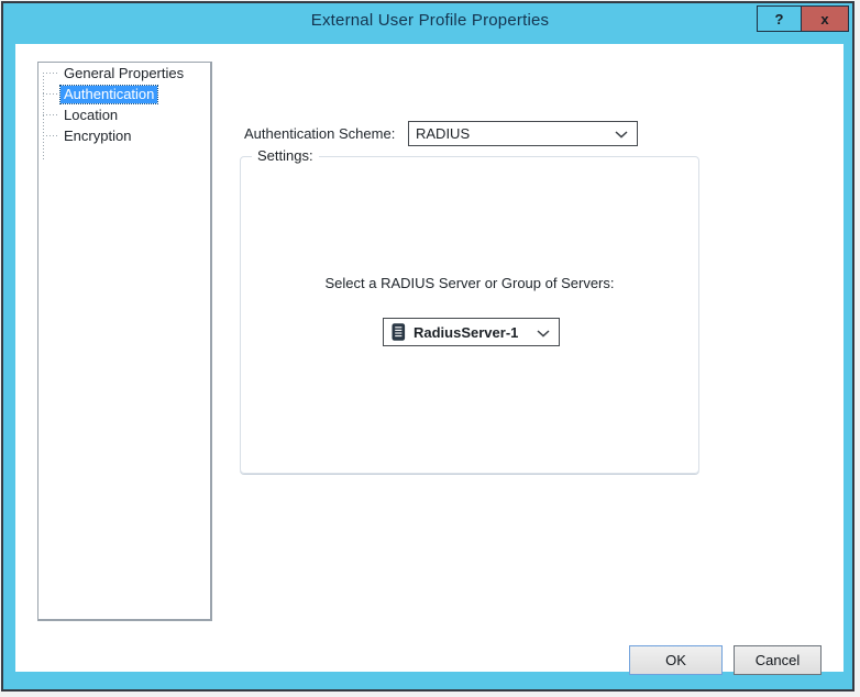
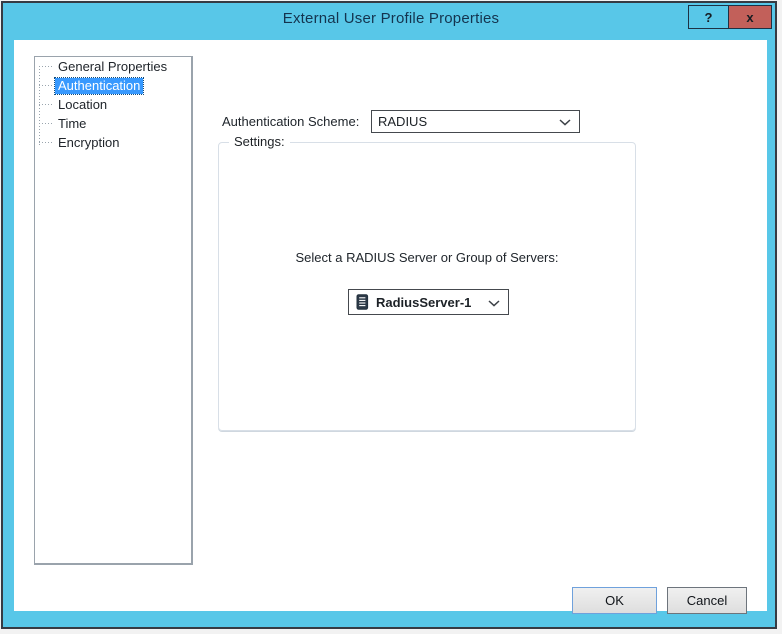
  External User Profile Properties
  ?
  x
  General Properties
  Authentication
  Location
+ Time
  Encryption
  Authentication Scheme:
  RADIUS
  Settings:
  Select a RADIUS Server or Group of Servers:
  RadiusServer-1
  OK
  Cancel
